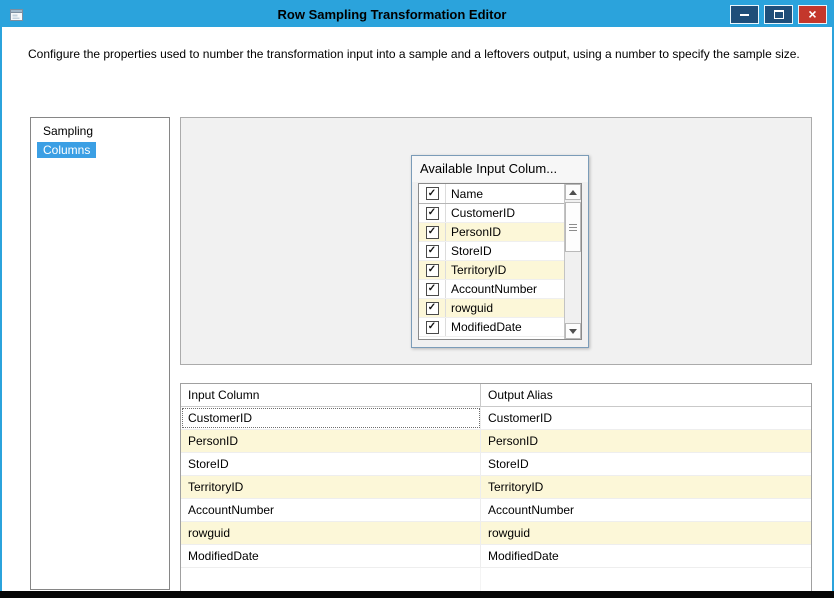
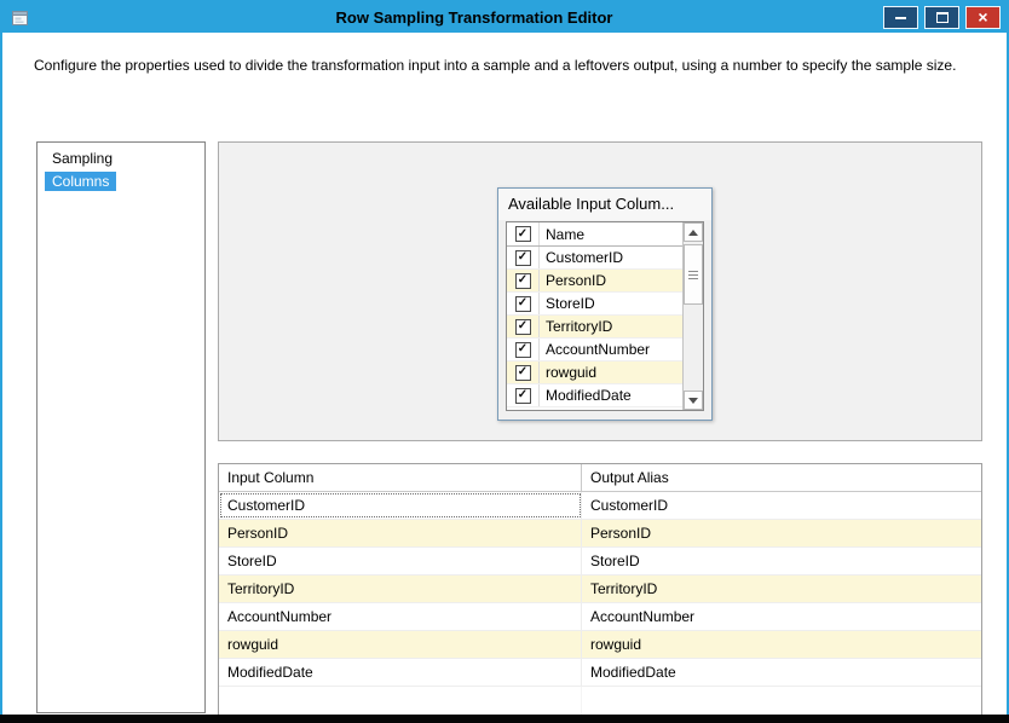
  Row Sampling Transformation Editor
  ×
- Configure the properties used to number the transformation input into a sample and a leftovers output, using a number to specify the sample size.
+ Configure the properties used to divide the transformation input into a sample and a leftovers output, using a number to specify the sample size.
  Sampling
  Columns
  Available Input Colum...
  ✓
  Name
  ✓
  CustomerID
  ✓
  PersonID
  ✓
  StoreID
  ✓
  TerritoryID
  ✓
  AccountNumber
  ✓
  rowguid
  ✓
  ModifiedDate
  Input Column
  Output Alias
  CustomerID
  CustomerID
  PersonID
  PersonID
  StoreID
  StoreID
  TerritoryID
  TerritoryID
  AccountNumber
  AccountNumber
  rowguid
  rowguid
  ModifiedDate
  ModifiedDate
